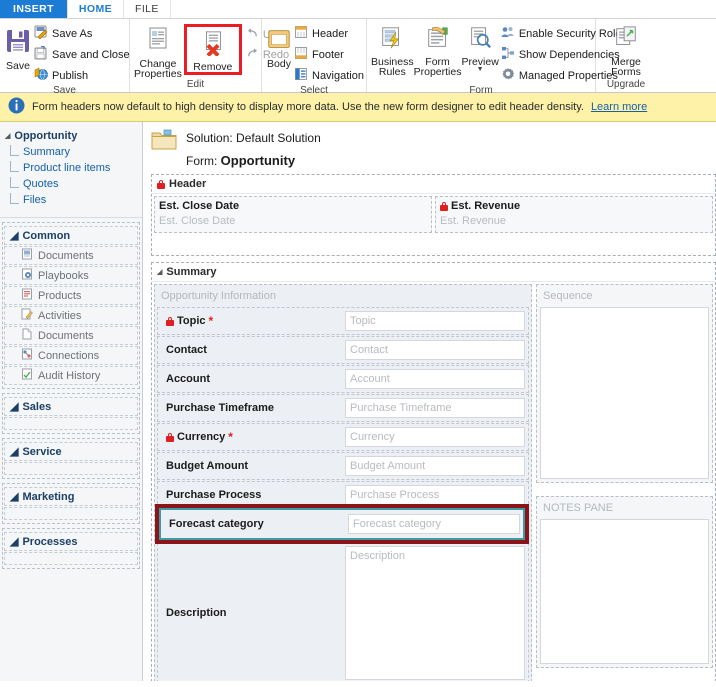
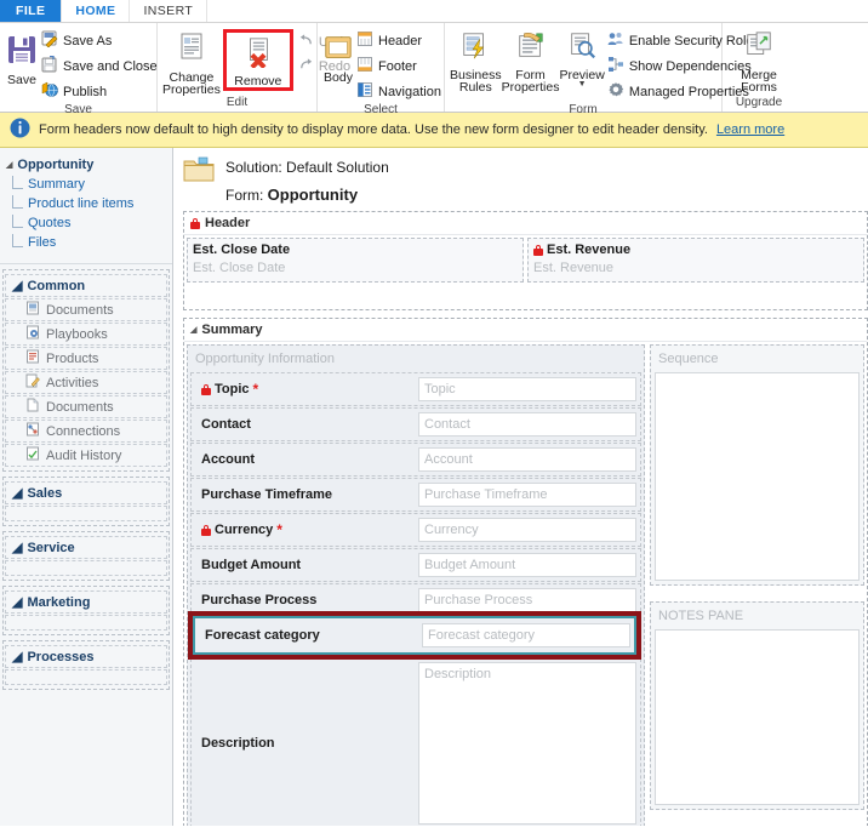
- INSERT
+ FILE
  HOME
- FILE
+ INSERT
  Save
  Save As
  Save and Close
  Publish
  Save
  Change Properties
  Remove
  Redo
  Edit
  Body
  Header
  Footer
  Navigation
  Select
  Business Rules
  Form Properties
  Preview
  Enable Security Rol
  Show Dependencies
  Managed Properties
  Form
  Merge Forms
  Upgrade
  Form headers now default to high density to display more data. Use the new form designer to edit header density.
  Learn more
  Opportunity
  Summary
  Product line items
  Quotes
  Files
  ◢
  Common
  Documents
  Playbooks
  Products
  Activities
  Documents
  Connections
  Audit History
  ◢
  Sales
  ◢
  Service
  ◢
  Marketing
  ◢
  Processes
  Solution: Default Solution
  Form: Opportunity
  Header
  Est. Close Date
  Est. Close Date
  Est. Revenue
  Est. Revenue
  Summary
  Opportunity Information
  Topic
  *
  Topic
  Contact
  Contact
  Account
  Account
  Purchase Timeframe
  Purchase Timeframe
  Currency
  *
  Currency
  Budget Amount
  Budget Amount
  Purchase Process
  Purchase Process
  Forecast category
  Forecast category
  Description
  Description
  Sequence
  NOTES PANE
